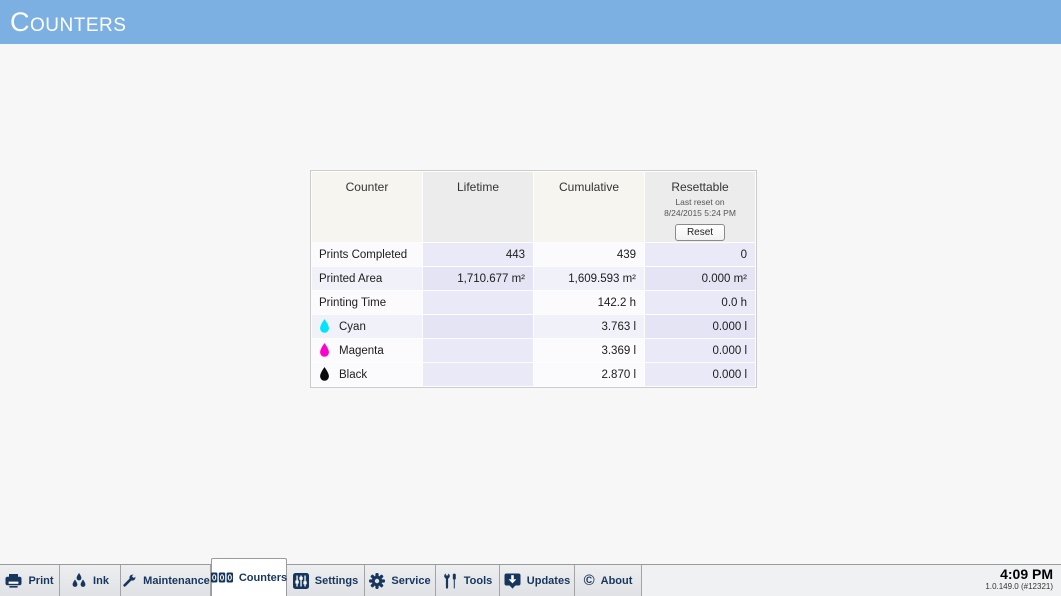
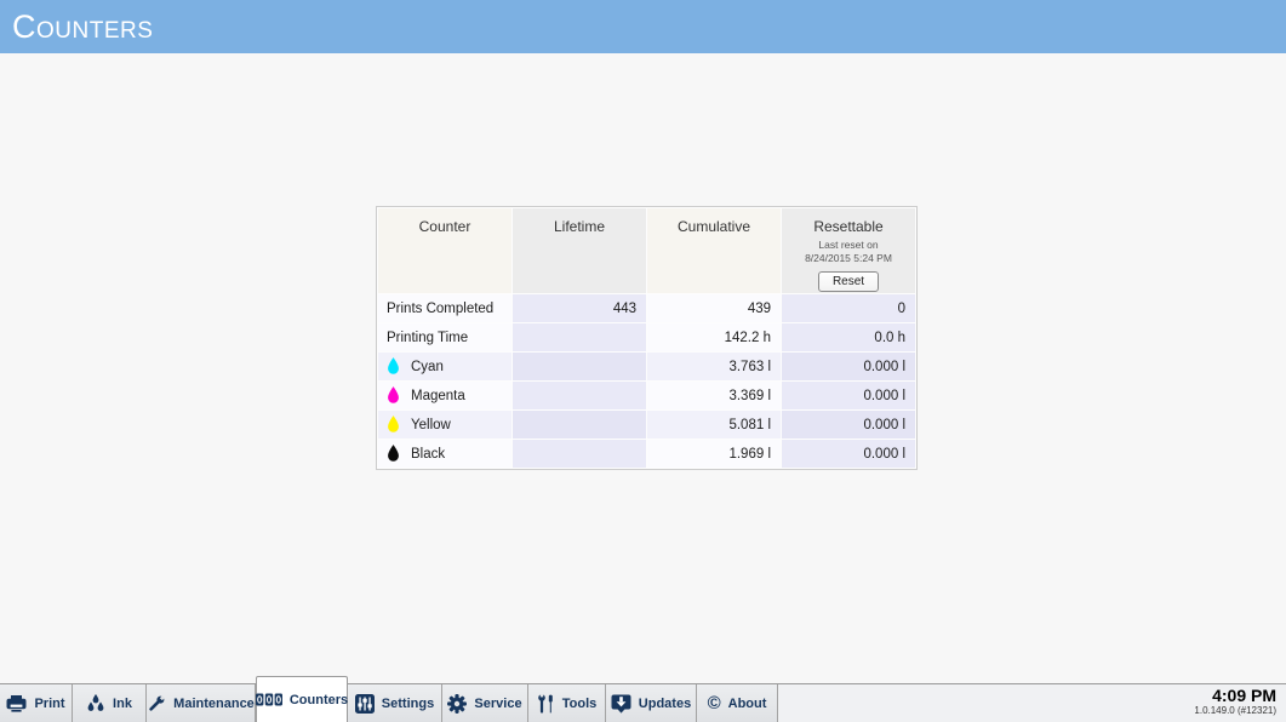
  Counters
  Counter	Lifetime	Cumulative	Resettable Last reset on 8/24/2015 5:24 PM Reset
  Prints Completed	443	439	0
- Printed Area	1,710.677 m²	1,609.593 m²	0.000 m²
  Printing Time		142.2 h	0.0 h
  Cyan		3.763 l	0.000 l
  Magenta		3.369 l	0.000 l
+ Yellow		5.081 l	0.000 l
- Black		2.870 l	0.000 l
+ Black		1.969 l	0.000 l
  Print
  Ink
  Maintenance
  Counters
  Settings
  Service
  Tools
  Updates
  ©
  About
  4:09 PM
  1.0.149.0 (#12321)
